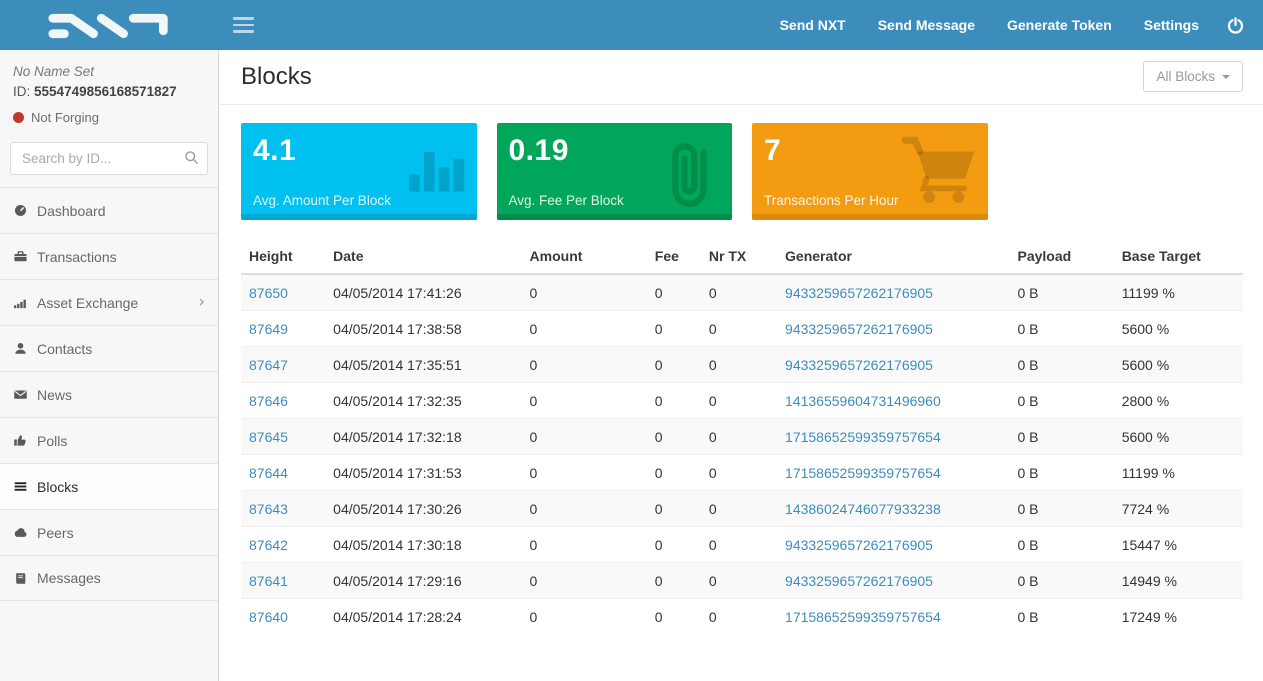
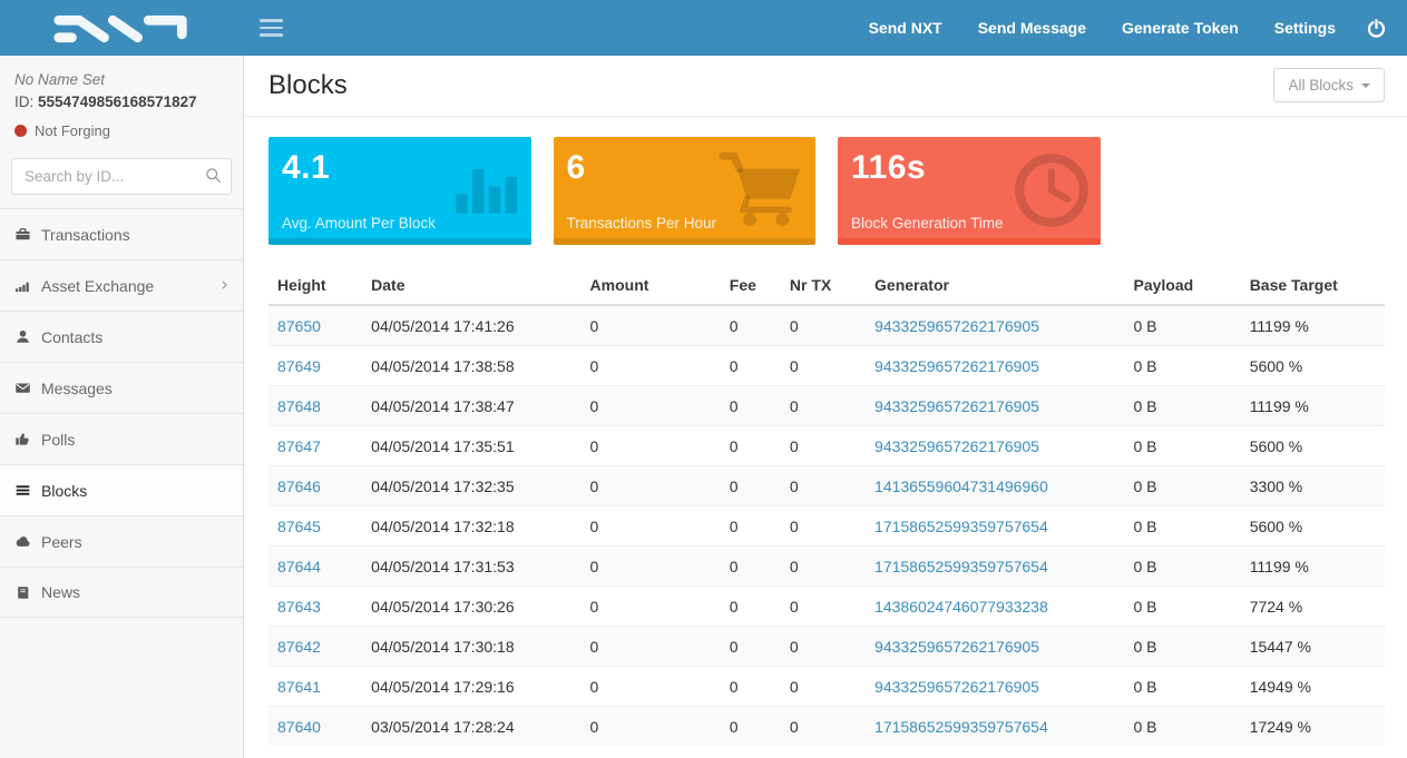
  Send NXT
  Send Message
  Generate Token
  Settings
  No Name Set
  ID: 5554749856168571827
  Not Forging
  Search by ID...
- Dashboard
  Transactions
  Asset Exchange
  ›
  Contacts
- News
+ Messages
  Polls
  Blocks
  Peers
- Messages
+ News
  Blocks
  All Blocks
  4.1
  Avg. Amount Per Block
- 0.19
- Avg. Fee Per Block
- 7
+ 6
  Transactions Per Hour
+ 116s
+ Block Generation Time
  Height	Date	Amount	Fee	Nr TX	Generator	Payload	Base Target
  87650	04/05/2014 17:41:26	0	0	0	9433259657262176905	0 B	11199 %
  87649	04/05/2014 17:38:58	0	0	0	9433259657262176905	0 B	5600 %
+ 87648	04/05/2014 17:38:47	0	0	0	9433259657262176905	0 B	11199 %
  87647	04/05/2014 17:35:51	0	0	0	9433259657262176905	0 B	5600 %
- 87646	04/05/2014 17:32:35	0	0	0	14136559604731496960	0 B	2800 %
+ 87646	04/05/2014 17:32:35	0	0	0	14136559604731496960	0 B	3300 %
  87645	04/05/2014 17:32:18	0	0	0	17158652599359757654	0 B	5600 %
  87644	04/05/2014 17:31:53	0	0	0	17158652599359757654	0 B	11199 %
  87643	04/05/2014 17:30:26	0	0	0	14386024746077933238	0 B	7724 %
  87642	04/05/2014 17:30:18	0	0	0	9433259657262176905	0 B	15447 %
  87641	04/05/2014 17:29:16	0	0	0	9433259657262176905	0 B	14949 %
- 87640	04/05/2014 17:28:24	0	0	0	17158652599359757654	0 B	17249 %
+ 87640	03/05/2014 17:28:24	0	0	0	17158652599359757654	0 B	17249 %
